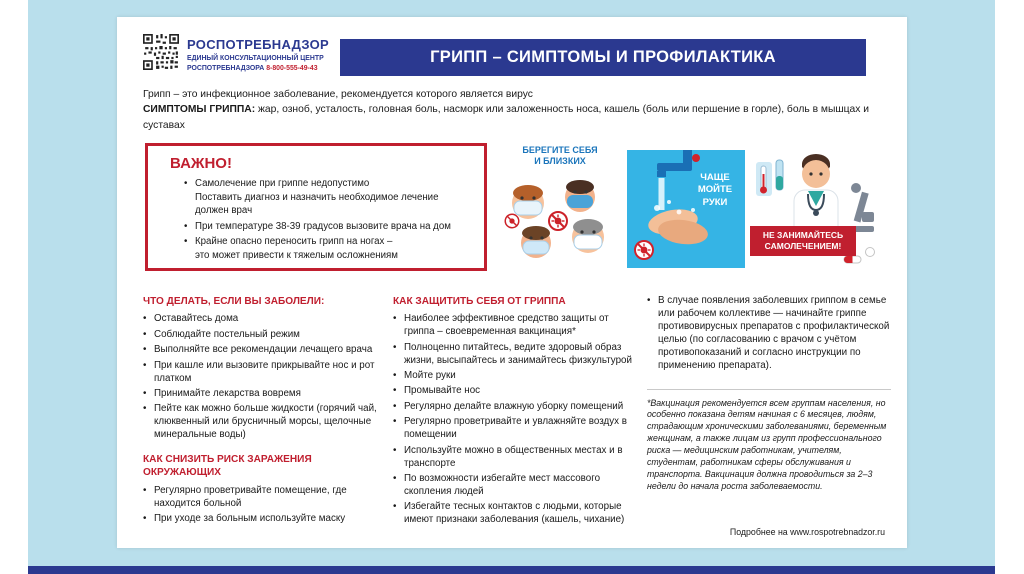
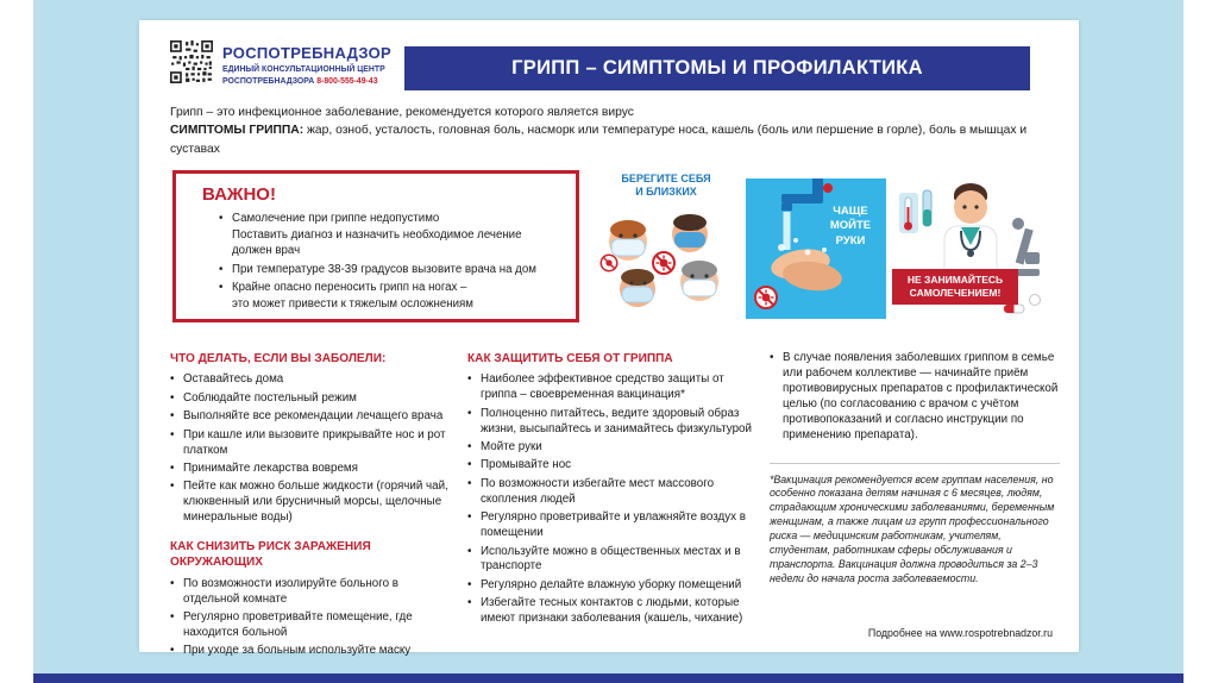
  РОСПОТРЕБНАДЗОР
  ГРИПП – СИМПТОМЫ И ПРОФИЛАКТИКА
  Грипп – это инфекционное заболевание, рекомендуется которого является вирус
- СИМПТОМЫ ГРИППА: жар, озноб, усталость, головная боль, насморк или заложенность носа, кашель (боль или першение в горле), боль в мышцах и суставах
+ СИМПТОМЫ ГРИППА: жар, озноб, усталость, головная боль, насморк или температуре носа, кашель (боль или першение в горле), боль в мышцах и суставах
  ВАЖНО!
  Самолечение при гриппе недопустимо
  Поставить диагноз и назначить необходимое лечение должен врач
  При температуре 38-39 градусов вызовите врача на дом
  Крайне опасно переносить грипп на ногах –
  это может привести к тяжелым осложнениям
  БЕРЕГИТЕ СЕБЯ
  И БЛИЗКИХ
  ЧАЩЕ МОЙТЕ
  РУКИ
  НЕ ЗАНИМАЙТЕСЬ
  САМОЛЕЧЕНИЕМ!
  ЧТО ДЕЛАТЬ, ЕСЛИ ВЫ ЗАБОЛЕЛИ:
  Оставайтесь дома
  Соблюдайте постельный режим
  Выполняйте все рекомендации лечащего врача
  При кашле или вызовите прикрывайте нос и рот платком
  Принимайте лекарства вовремя
  Пейте как можно больше жидкости (горячий чай, клюквенный или брусничный морсы, щелочные минеральные воды)
  КАК СНИЗИТЬ РИСК ЗАРАЖЕНИЯ ОКРУЖАЮЩИХ
+ По возможности изолируйте больного в отдельной комнате
  Регулярно проветривайте помещение, где находится больной
  При уходе за больным используйте маску
  КАК ЗАЩИТИТЬ СЕБЯ ОТ ГРИППА
  Наиболее эффективное средство защиты от гриппа – своевременная вакцинация*
  Полноценно питайтесь, ведите здоровый образ жизни, высыпайтесь и занимайтесь физкультурой
  Мойте руки
  Промывайте нос
- Регулярно делайте влажную уборку помещений
+ По возможности избегайте мест массового скопления людей
  Регулярно проветривайте и увлажняйте воздух в помещении
  Используйте можно в общественных местах и в транспорте
- По возможности избегайте мест массового скопления людей
+ Регулярно делайте влажную уборку помещений
  Избегайте тесных контактов с людьми, которые имеют признаки заболевания (кашель, чихание)
- В случае появления заболевших гриппом в семье или рабочем коллективе — начинайте гриппе противовирусных препаратов с профилактической целью (по согласованию с врачом с учётом противопоказаний и согласно инструкции по применению препарата).
+ В случае появления заболевших гриппом в семье или рабочем коллективе — начинайте приём противовирусных препаратов с профилактической целью (по согласованию с врачом с учётом противопоказаний и согласно инструкции по применению препарата).
  *Вакцинация рекомендуется всем группам населения, но особенно показана детям начиная с 6 месяцев, людям, страдающим хроническими заболеваниями, беременным женщинам, а также лицам из групп профессионального риска — медицинским работникам, учителям, студентам, работникам сферы обслуживания и транспорта. Вакцинация должна проводиться за 2–3 недели до начала роста заболеваемости.
  Подробнее на www.rospotrebnadzor.ru
